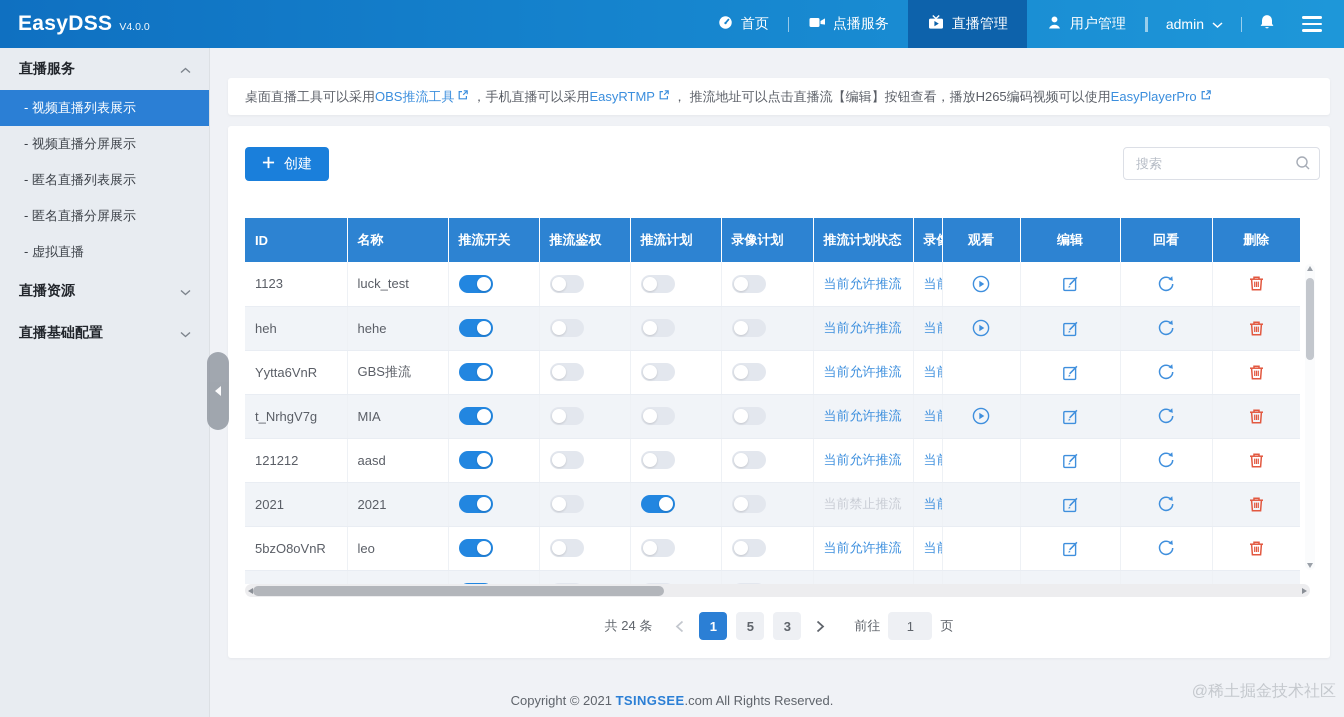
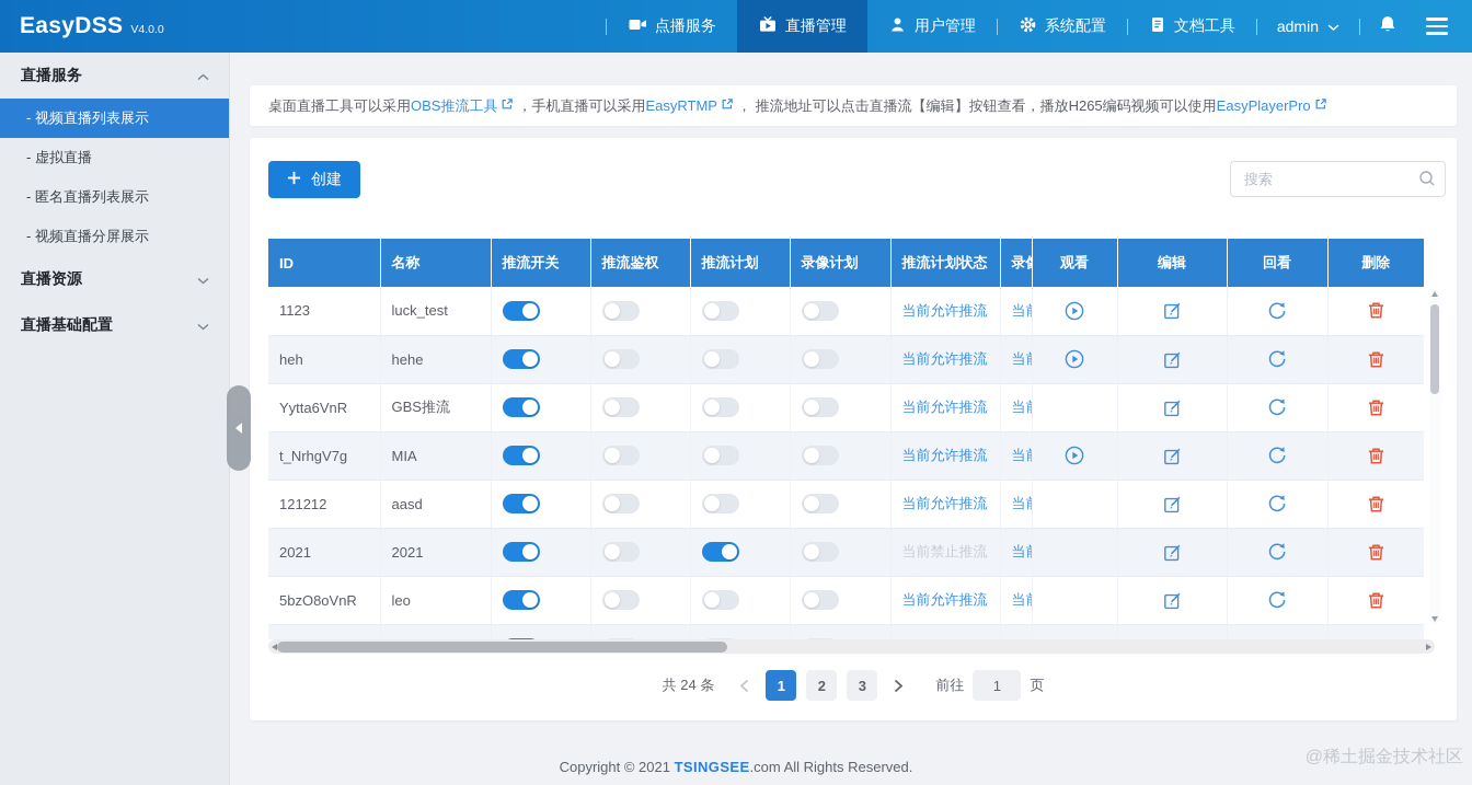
  EasyDSS
  V4.0.0
- 首页
  点播服务
  直播管理
  用户管理
+ 系统配置
+ 文档工具
  admin
  直播服务
  - 视频直播列表展示
- - 视频直播分屏展示
+ - 虚拟直播
  - 匿名直播列表展示
- - 匿名直播分屏展示
- - 虚拟直播
+ - 视频直播分屏展示
  直播资源
  直播基础配置
  桌面直播工具可以采用
  OBS推流工具
  ，手机直播可以采用
  EasyRTMP
  ， 推流地址可以点击直播流【编辑】按钮查看，播放H265编码视频可以使用
  EasyPlayerPro
  创建
  搜索
  ID	名称	推流开关	推流鉴权	推流计划	录像计划	推流计划状态	录	观看	编辑	回看	删除
  1123	luck_test					当前允许推流	当
  heh	hehe					当前允许推流	当
  Yytta6VnR	GBS推流					当前允许推流	当
  t_NrhgV7g	MIA					当前允许推流	当
  121212	aasd					当前允许推流	当
  2021	2021					当前禁止推流	当
  5bzO8oVnR	leo					当前允许推流	当
  共 24 条
  1
- 5
+ 2
  3
  前往
  1
  页
  Copyright © 2021 TSINGSEE.com All Rights Reserved.
  @稀土掘金技术社区
